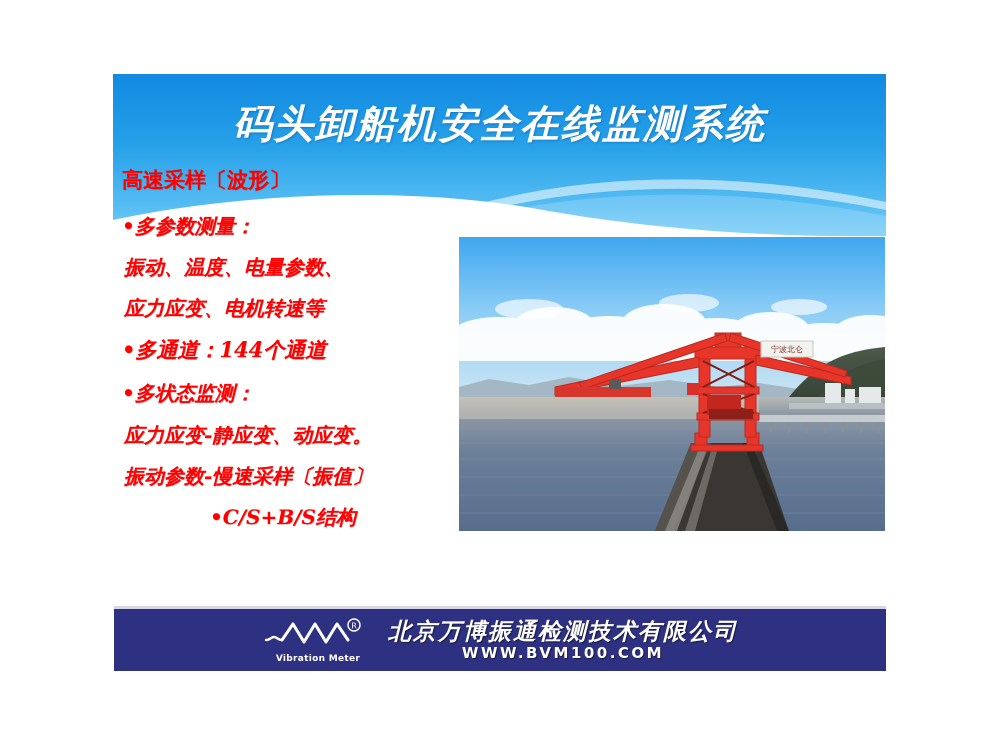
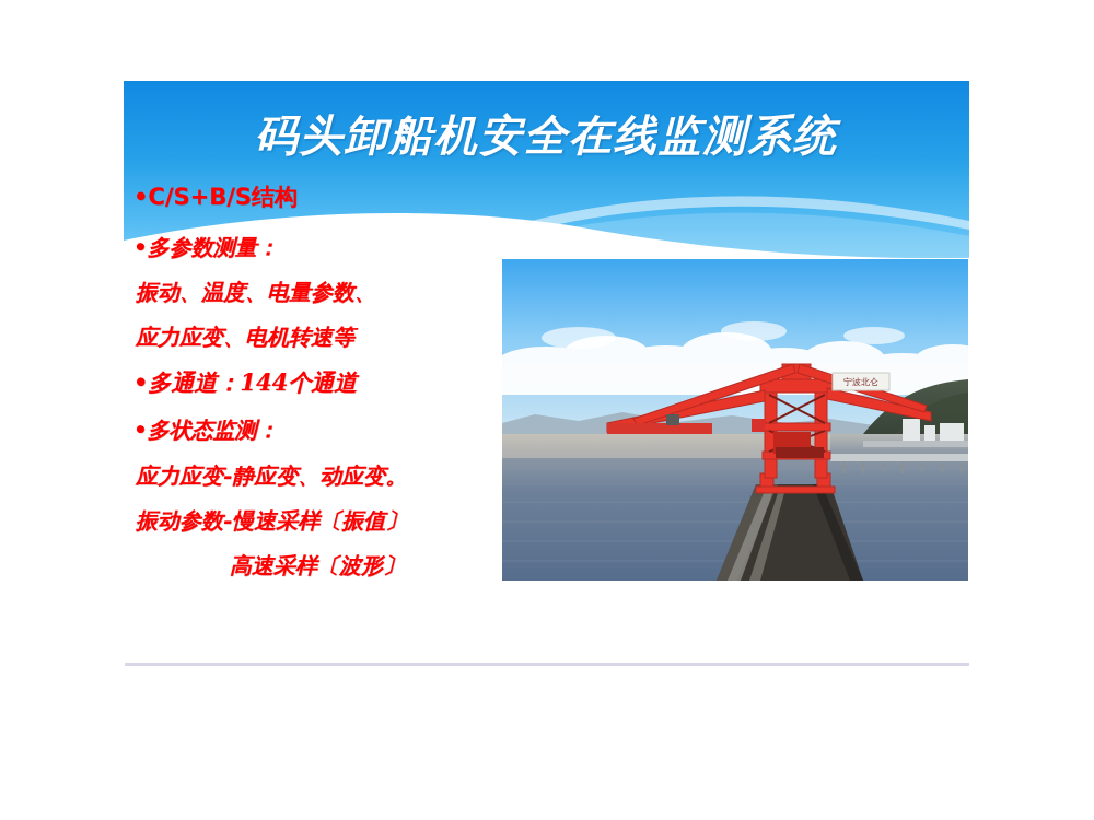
  码头卸船机安全在线监测系统
- 高速采样〔波形〕
+ •C/S+B/S结构
  •多参数测量：
  振动、温度、电量参数、
  应力应变、电机转速等
  •多通道：144个通道
  •多状态监测：
  应力应变-静应变、动应变。
  振动参数-慢速采样〔振值〕
- •C/S+B/S结构
+ 高速采样〔波形〕
  宁波北仑
- R
- Vibration Meter
- 北京万博振通检测技术有限公司
- WWW.BVM100.COM
